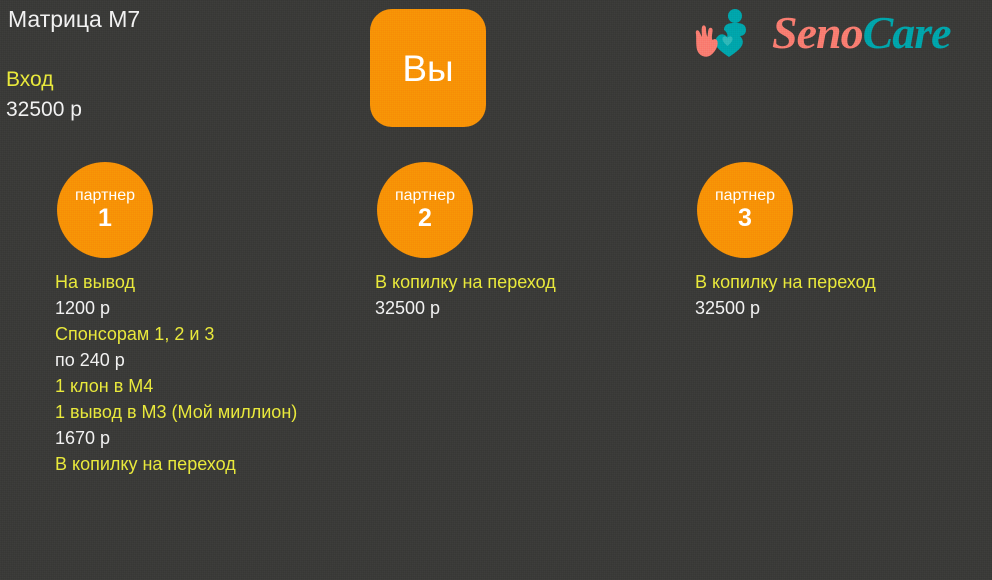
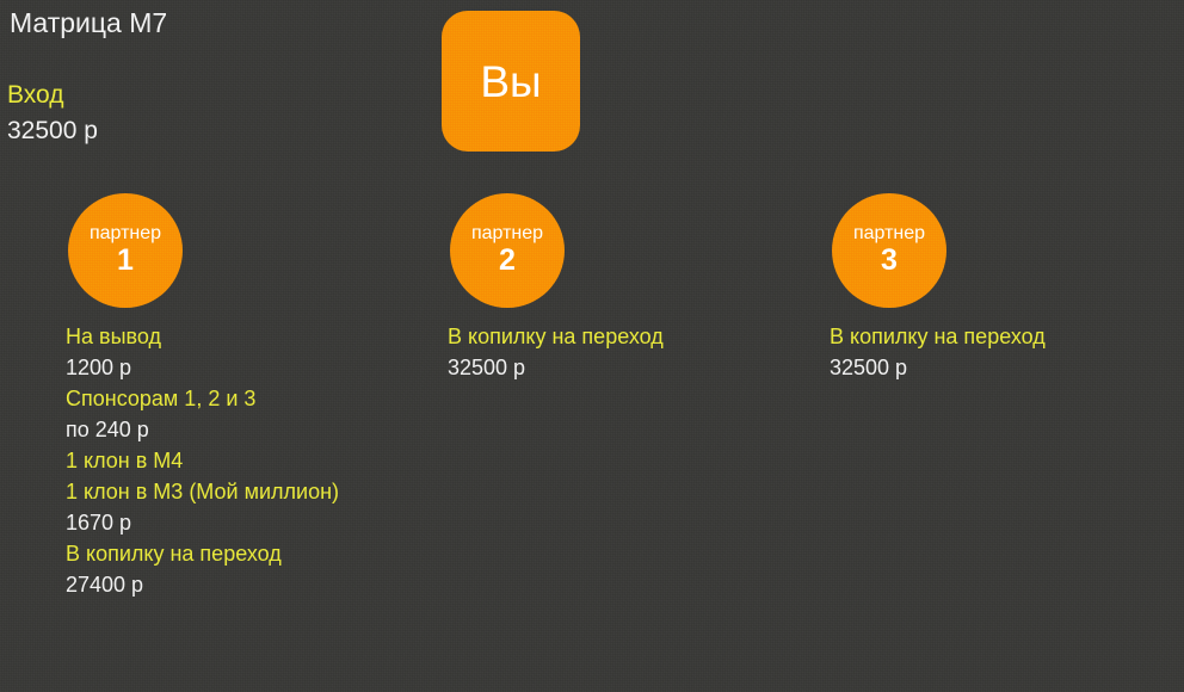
  Матрица М7
  Вход
  32500 р
- SenoCare
  Вы
  партнер
  1
  На вывод
  1200 р
  Спонсорам 1, 2 и 3
  по 240 р
  1 клон в М4
- 1 вывод в М3 (Мой миллион)
+ 1 клон в М3 (Мой миллион)
  1670 р
  В копилку на переход
+ 27400 р
  партнер
  2
  В копилку на переход
  32500 р
  партнер
  3
  В копилку на переход
  32500 р
